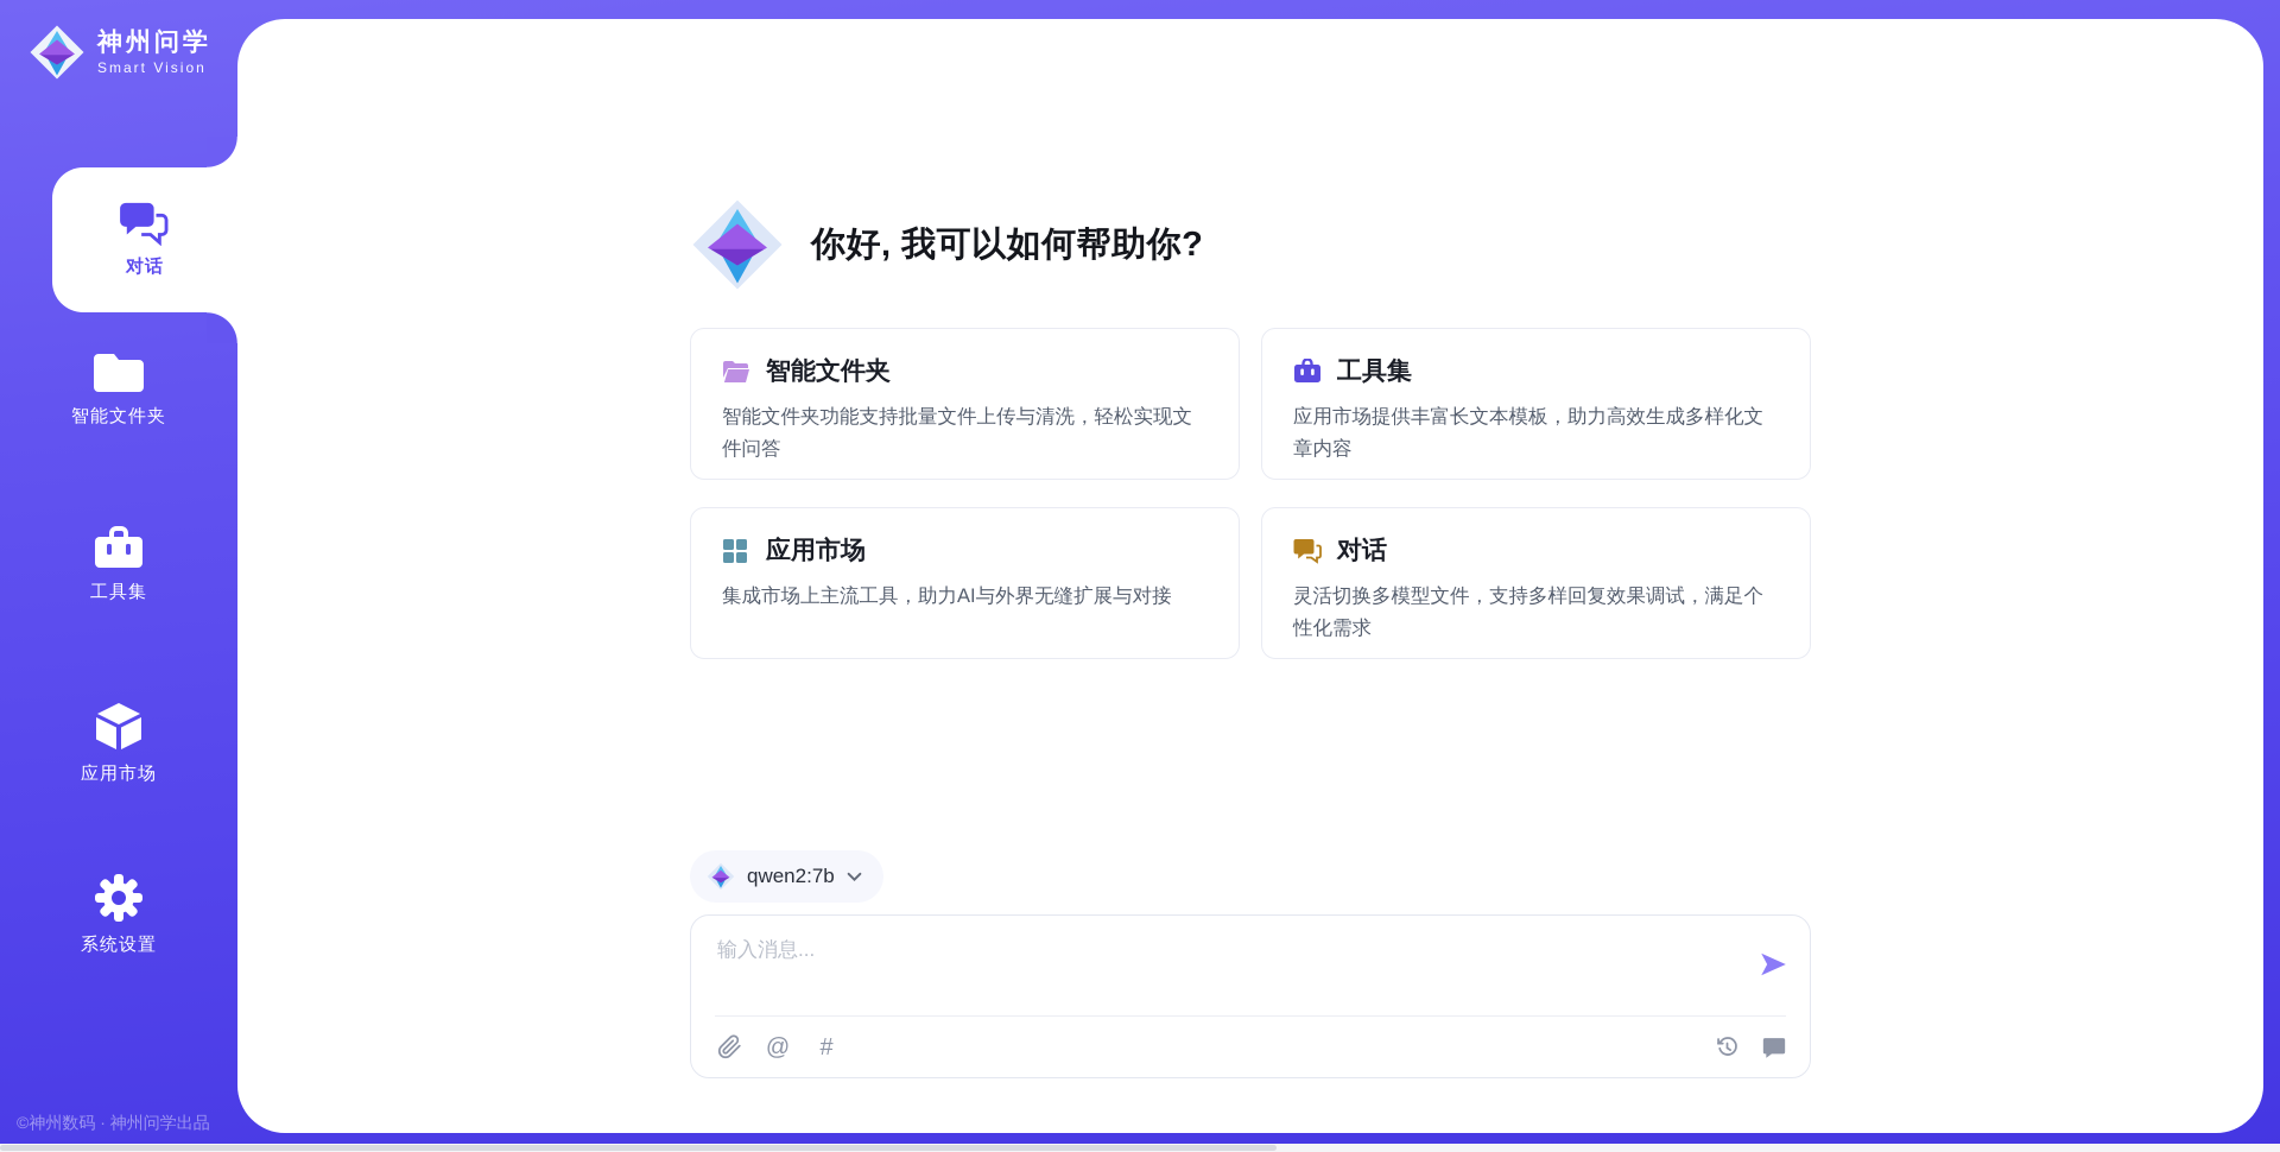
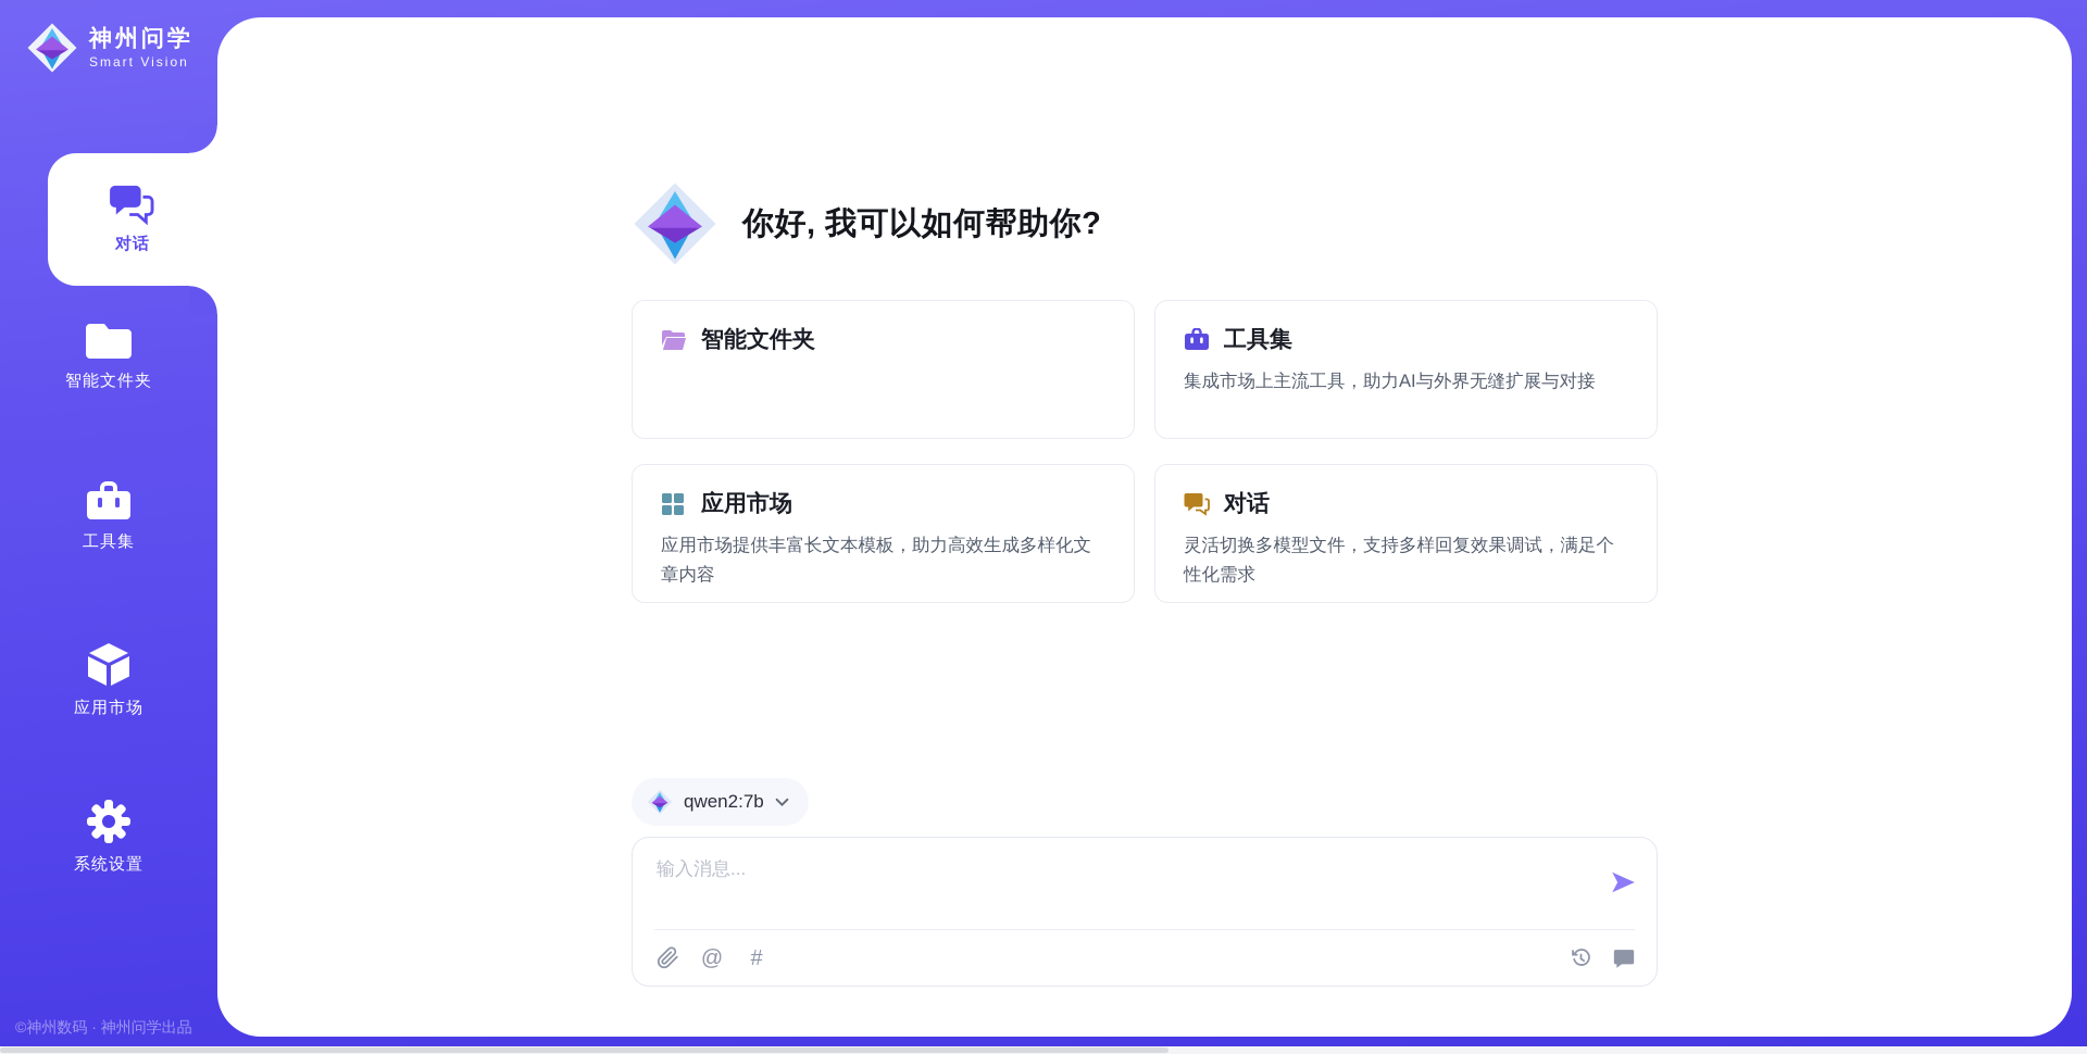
  神州问学
  Smart Vision
  对话
  智能文件夹
  工具集
  应用市场
  系统设置
  ©神州数码 · 神州问学出品
  你好, 我可以如何帮助你?
  智能文件夹
- 智能文件夹功能支持批量文件上传与清洗，轻松实现文件问答
  工具集
- 应用市场提供丰富长文本模板，助力高效生成多样化文章内容
+ 集成市场上主流工具，助力AI与外界无缝扩展与对接
  应用市场
- 集成市场上主流工具，助力AI与外界无缝扩展与对接
+ 应用市场提供丰富长文本模板，助力高效生成多样化文章内容
  对话
  灵活切换多模型文件，支持多样回复效果调试，满足个性化需求
  qwen2:7b
  输入消息...
  @
  #
